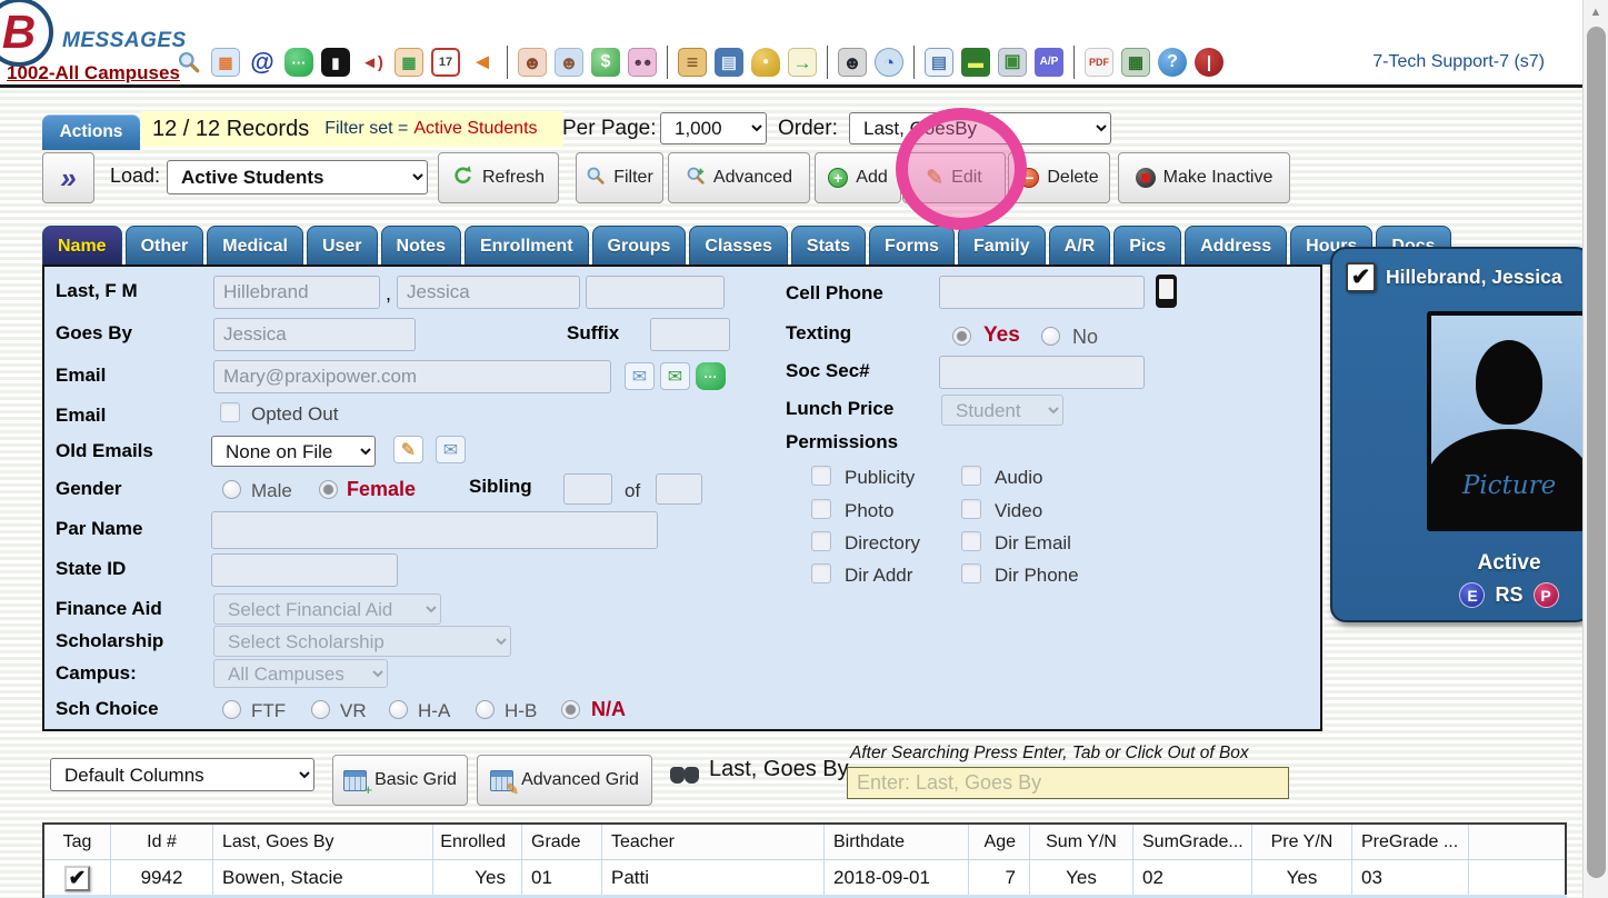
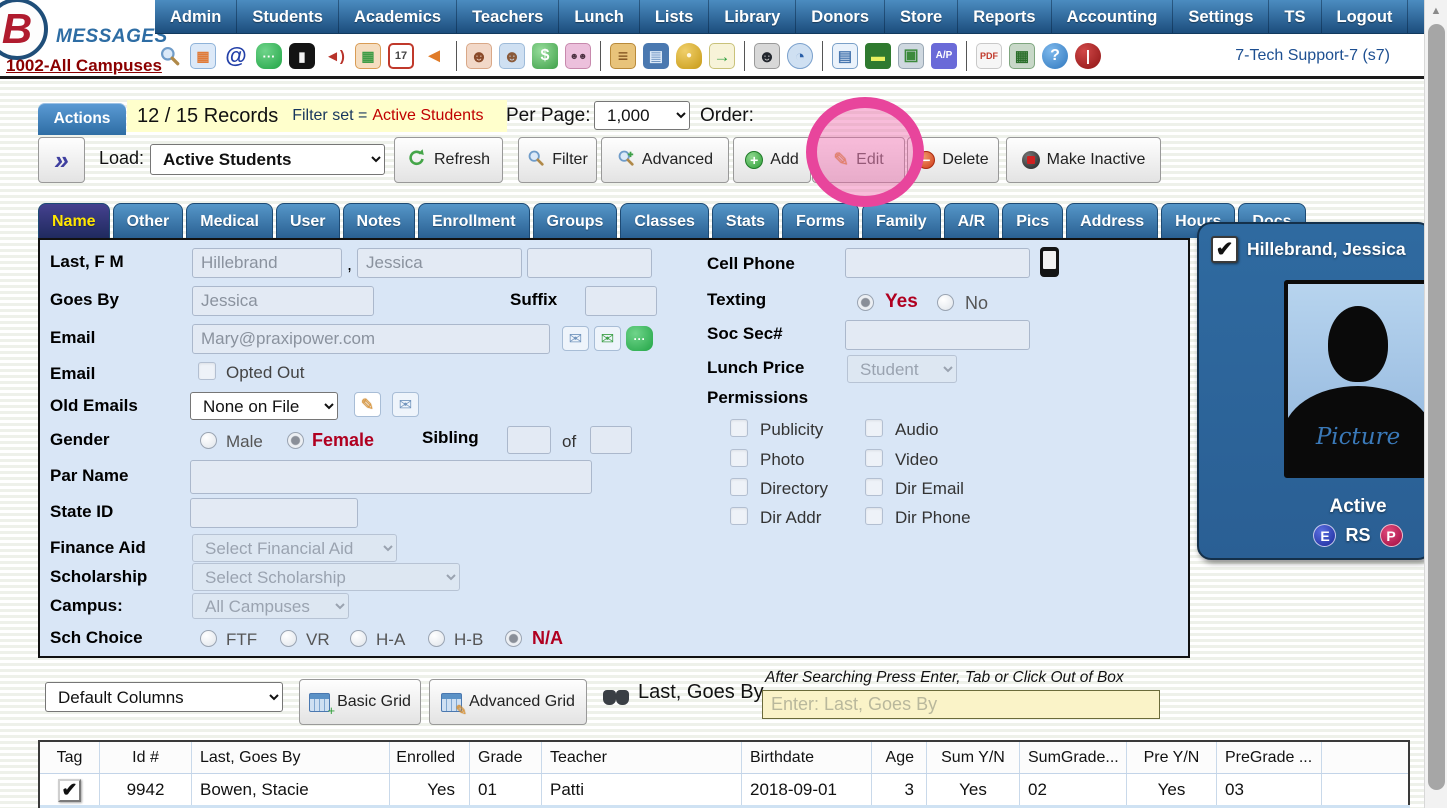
  B
  MESSAGES
  1002-All Campuses
+ Admin
+ Students
+ Academics
+ Teachers
+ Lunch
+ Lists
+ Library
+ Donors
+ Store
+ Reports
+ Accounting
+ Settings
+ TS
+ Logout
  ▦
  @
  ···
  ▮
  ◄)
  ▦
  17
  ◄
  ☻
  ☻
  $
  ☻☻
  ≡
  ▤
  ●
  →
  ☻
  ◔
  ▤
  ▬
  ▣
  A/P
  PDF
  ▦
  ?
  |
  7-Tech Support-7 (s7)
  Actions
- 12 / 12 Records
+ 12 / 15 Records
  Filter set =
  Active Students
  Per Page:
  1,000
  Order:
- Last, GoesBy
  »
  Load:
  Active Students
  Refresh
  Filter
  Advanced
  +
  Add
  ✎
  Edit
  −
  Delete
  Make Inactive
  Name
  Other
  Medical
  User
  Notes
  Enrollment
  Groups
  Classes
  Stats
  Forms
  Family
  A/R
  Pics
  Address
  Last, F M
  Hillebrand
  ,
  Jessica
  Goes By
  Jessica
  Suffix
  Email
  Mary@praxipower.com
  ✉
  ✉
  ···
  Email
  Opted Out
  Old Emails
  None on File
  ✎
  ✉
  Gender
  Male
  Female
  Sibling
  of
  Par Name
  State ID
  Finance Aid
  Select Financial Aid
  Scholarship
  Select Scholarship
  Campus:
  All Campuses
  Sch Choice
  FTF
  VR
  H-A
  H-B
  N/A
  Cell Phone
  Texting
  Yes
  No
  Soc Sec#
  Lunch Price
  Student
  Permissions
  Publicity
  Audio
  Photo
  Video
  Directory
  Dir Email
  Dir Addr
  Dir Phone
  ✔
  Hillebrand, Jessica
  Picture
  Active
  E
  RS
  P
  Default Columns
  +
  Basic Grid
  ✎
  Advanced Grid
  Last, Goes By
  After Searching Press Enter, Tab or Click Out of Box
  Enter: Last, Goes By
  Tag
  Id #
  Last, Goes By
  Enrolled
  Grade
  Teacher
  Birthdate
  Age
  Sum Y/N
  SumGrade...
  Pre Y/N
  PreGrade ...
  ✔
  9942
  Bowen, Stacie
  Yes
  01
  Patti
  2018-09-01
- 7
+ 3
  Yes
  02
  Yes
  03
  ▲
